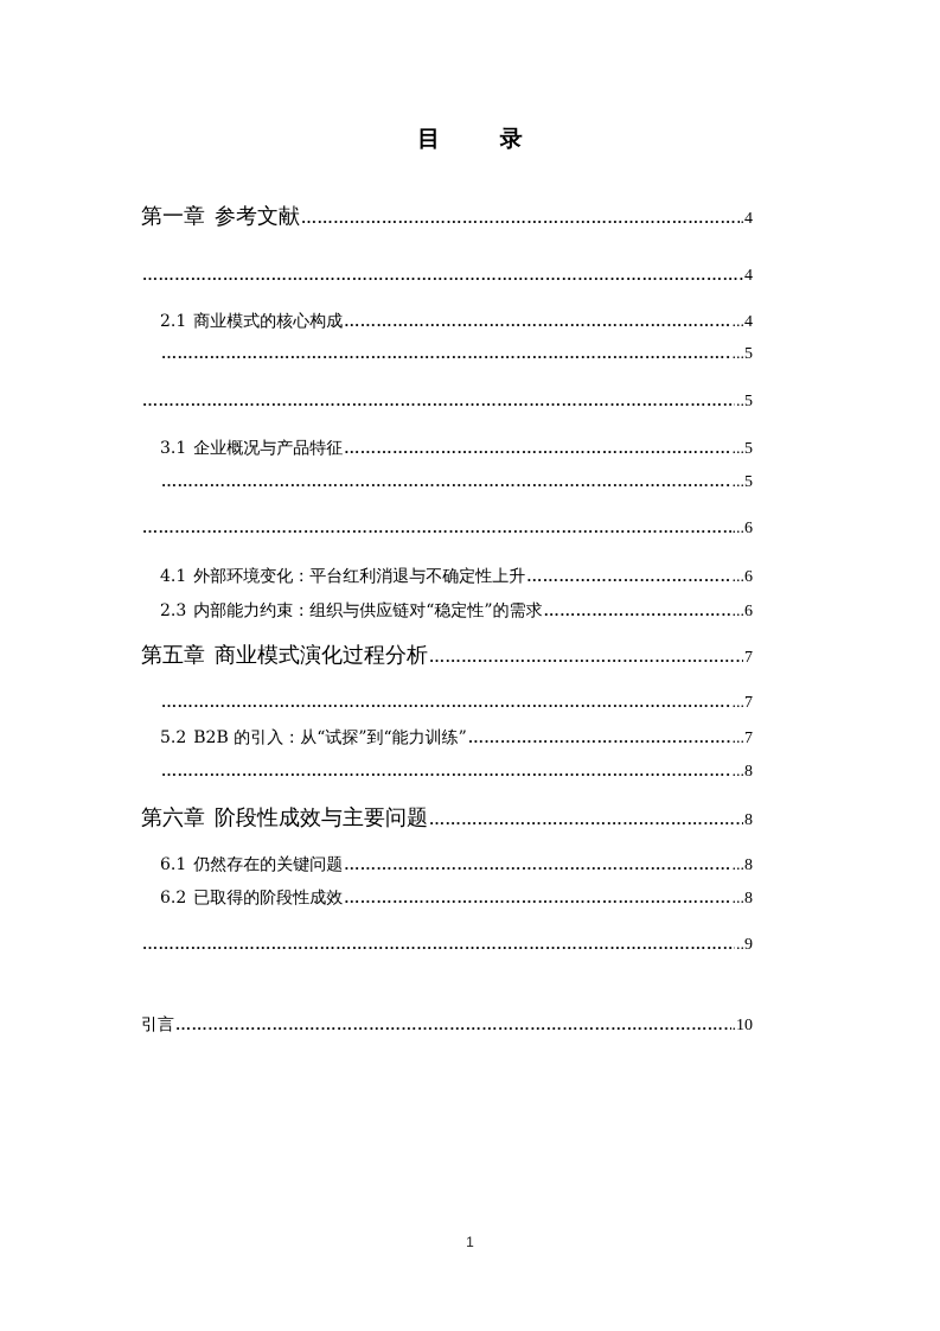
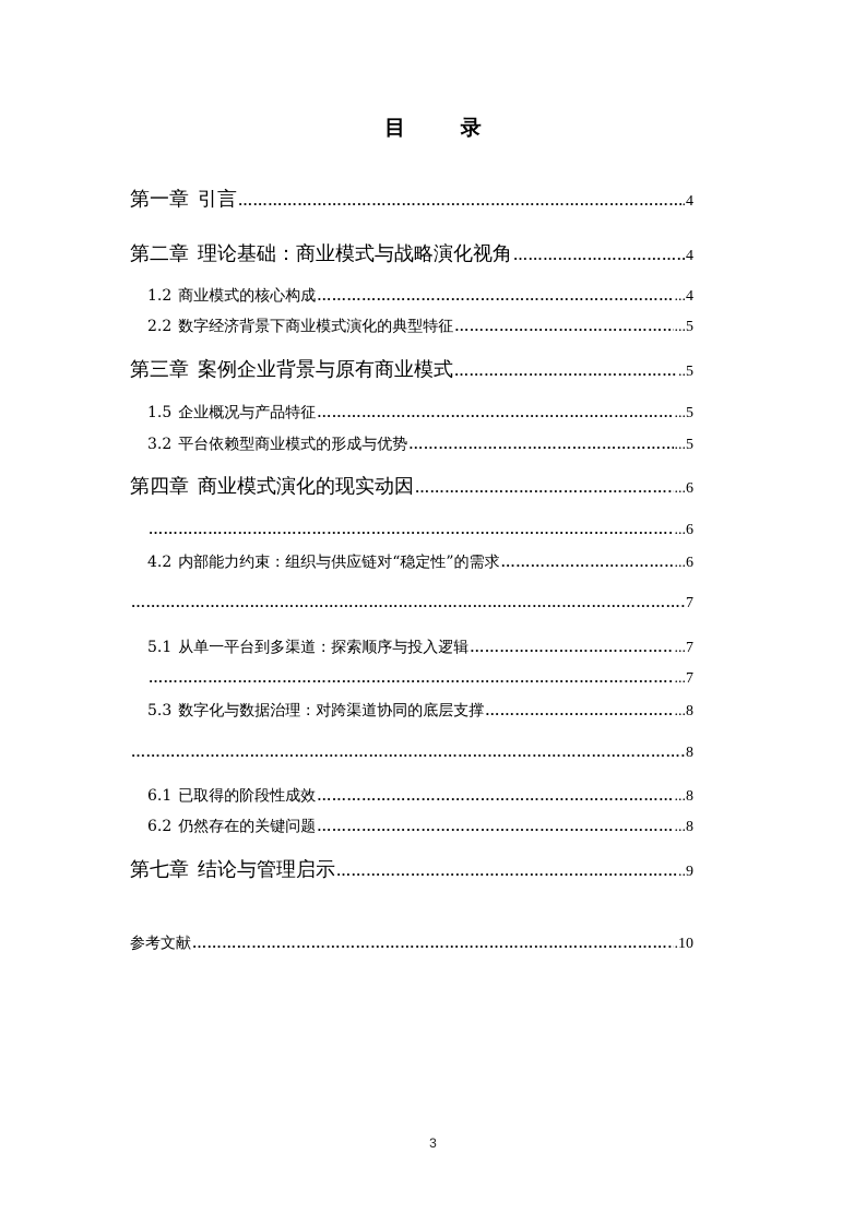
  目 录
- 第一章 参考文献
+ 第一章 引言
  .4
+ 第二章 理论基础：商业模式与战略演化视角
  4
- 2.1 商业模式的核心构成
+ 1.2 商业模式的核心构成
  ...4
+ 2.2 数字经济背景下商业模式演化的典型特征
  ...5
+ 第三章 案例企业背景与原有商业模式
  ..5
- 3.1 企业概况与产品特征
+ 1.5 企业概况与产品特征
  ...5
+ 3.2 平台依赖型商业模式的形成与优势
  ...5
+ 第四章 商业模式演化的现实动因
  ...6
- 4.1 外部环境变化：平台红利消退与不确定性上升
  ...6
- 2.3 内部能力约束：组织与供应链对“稳定性”的需求
+ 4.2 内部能力约束：组织与供应链对“稳定性”的需求
  ...6
- 第五章 商业模式演化过程分析
  7
+ 5.1 从单一平台到多渠道：探索顺序与投入逻辑
  ...7
- 5.2 B2B 的引入：从“试探”到“能力训练”
  ...7
+ 5.3 数字化与数据治理：对跨渠道协同的底层支撑
  ...8
- 第六章 阶段性成效与主要问题
  8
- 6.1 仍然存在的关键问题
+ 6.1 已取得的阶段性成效
  ...8
- 6.2 已取得的阶段性成效
+ 6.2 仍然存在的关键问题
  ...8
+ 第七章 结论与管理启示
  ..9
- 引言
+ 参考文献
  .10
- 1
+ 3
